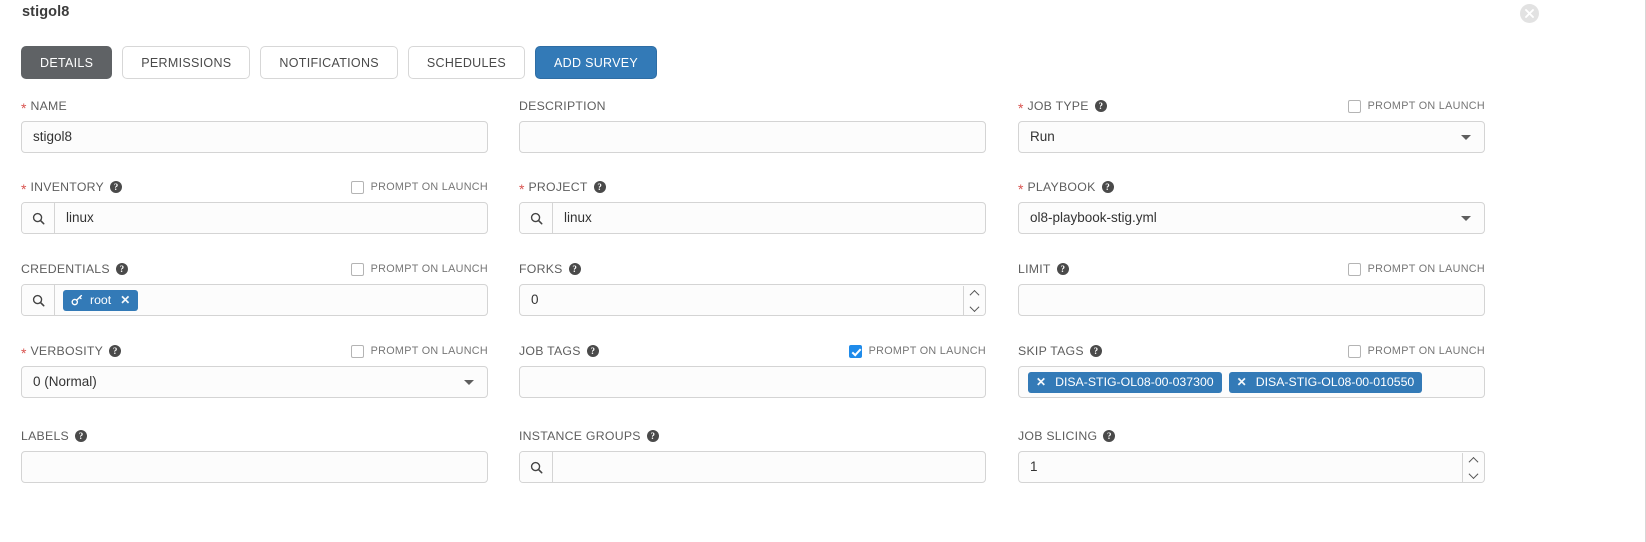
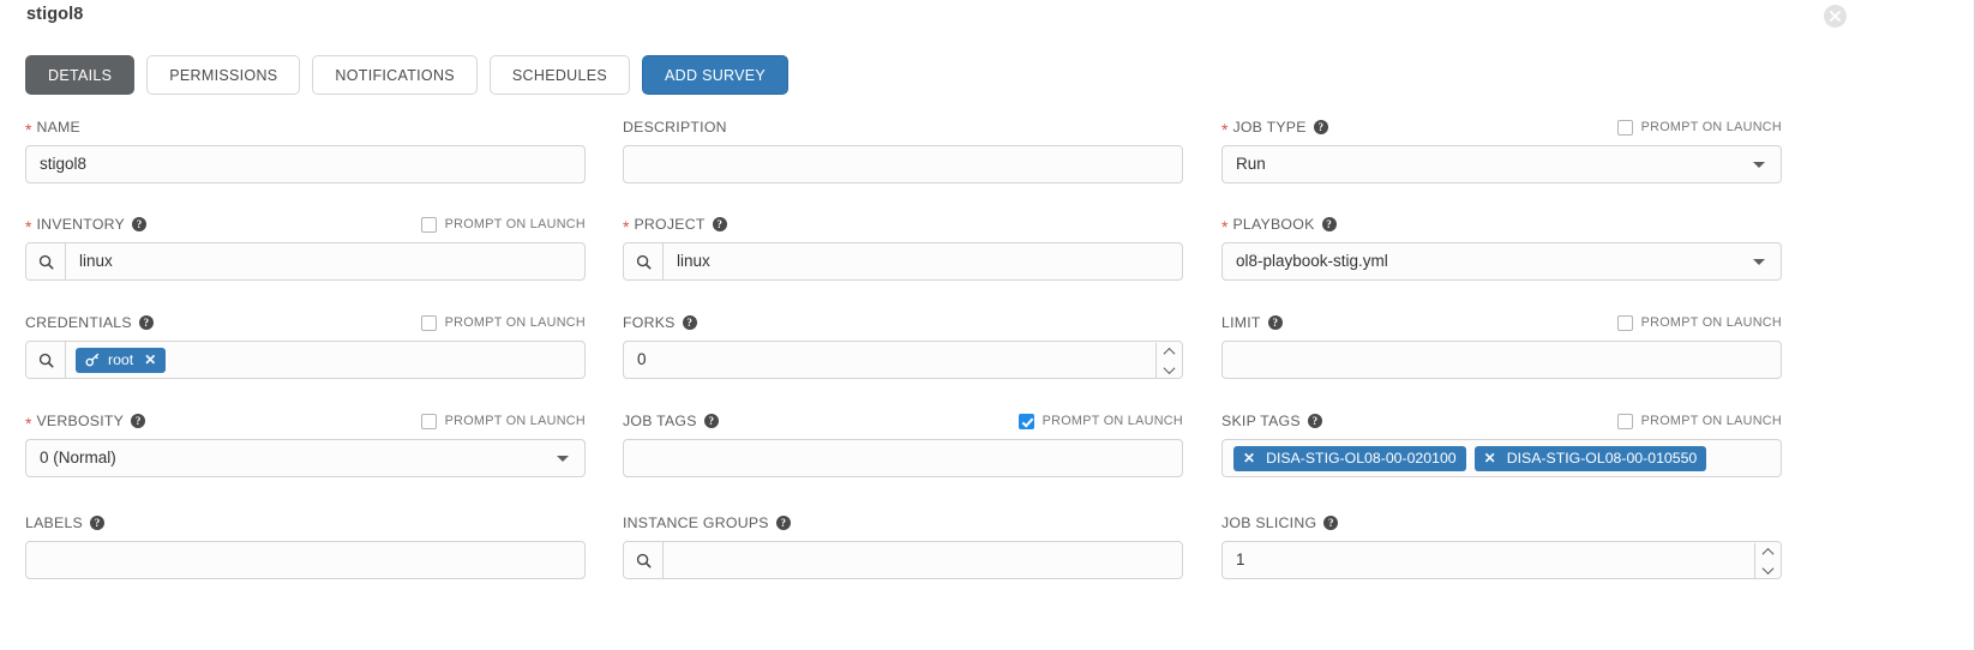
  stigol8
  DETAILS
  PERMISSIONS
  NOTIFICATIONS
  SCHEDULES
  ADD SURVEY
  *
  NAME
  stigol8
  *
  INVENTORY
  ?
  PROMPT ON LAUNCH
  linux
  CREDENTIALS
  ?
  PROMPT ON LAUNCH
  root
  ✕
  *
  VERBOSITY
  ?
  PROMPT ON LAUNCH
  0 (Normal)
  LABELS
  ?
  DESCRIPTION
  *
  PROJECT
  ?
  linux
  FORKS
  ?
  0
  JOB TAGS
  ?
  PROMPT ON LAUNCH
  INSTANCE GROUPS
  ?
  *
  JOB TYPE
  ?
  PROMPT ON LAUNCH
  Run
  *
  PLAYBOOK
  ?
  ol8-playbook-stig.yml
  LIMIT
  ?
  PROMPT ON LAUNCH
  SKIP TAGS
  ?
  PROMPT ON LAUNCH
  ✕
- DISA-STIG-OL08-00-037300
+ DISA-STIG-OL08-00-020100
  ✕
  DISA-STIG-OL08-00-010550
  JOB SLICING
  ?
  1
